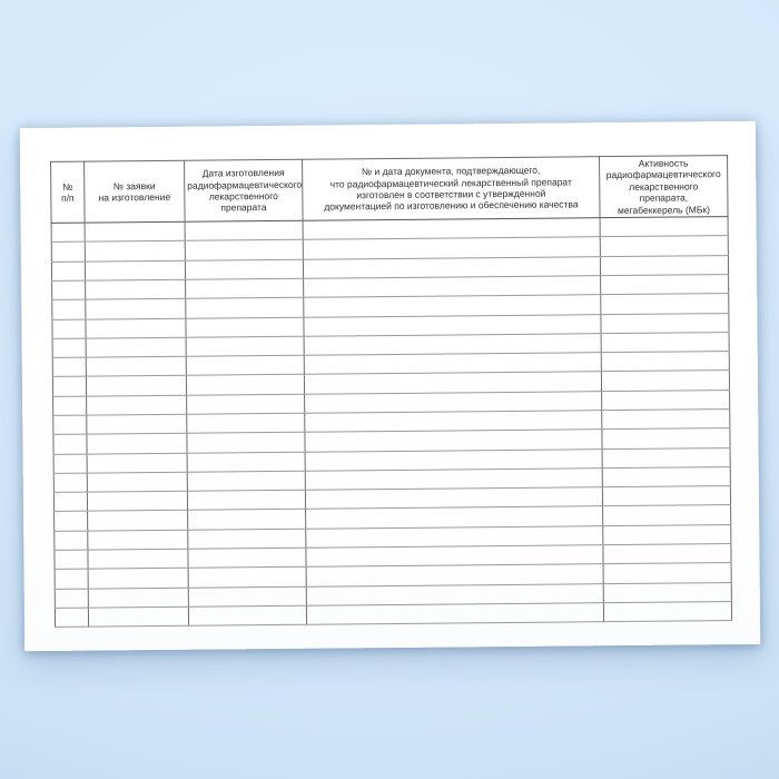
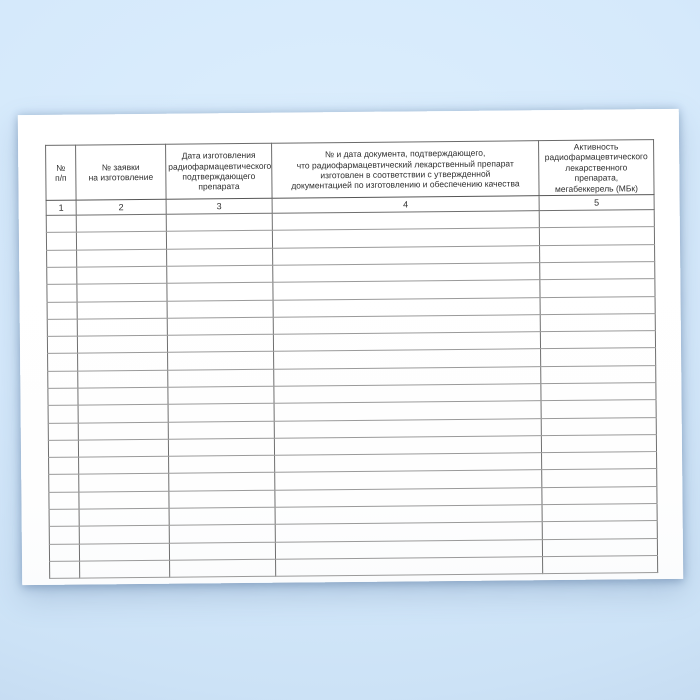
- № п/п	№ заявки на изготовление	Дата изготовления радиофармацевтического лекарственного препарата	№ и дата документа, подтверждающего, что радиофармацевтический лекарственный препарат изготовлен в соответствии с утвержденной документацией по изготовлению и обеспечению качества	Активность радиофармацевтического лекарственного препарата, мегабеккерель (МБк)
+ № п/п	№ заявки на изготовление	Дата изготовления радиофармацевтического подтверждающего препарата	№ и дата документа, подтверждающего, что радиофармацевтический лекарственный препарат изготовлен в соответствии с утвержденной документацией по изготовлению и обеспечению качества	Активность радиофармацевтического лекарственного препарата, мегабеккерель (МБк)
+ 1	2	3	4	5
